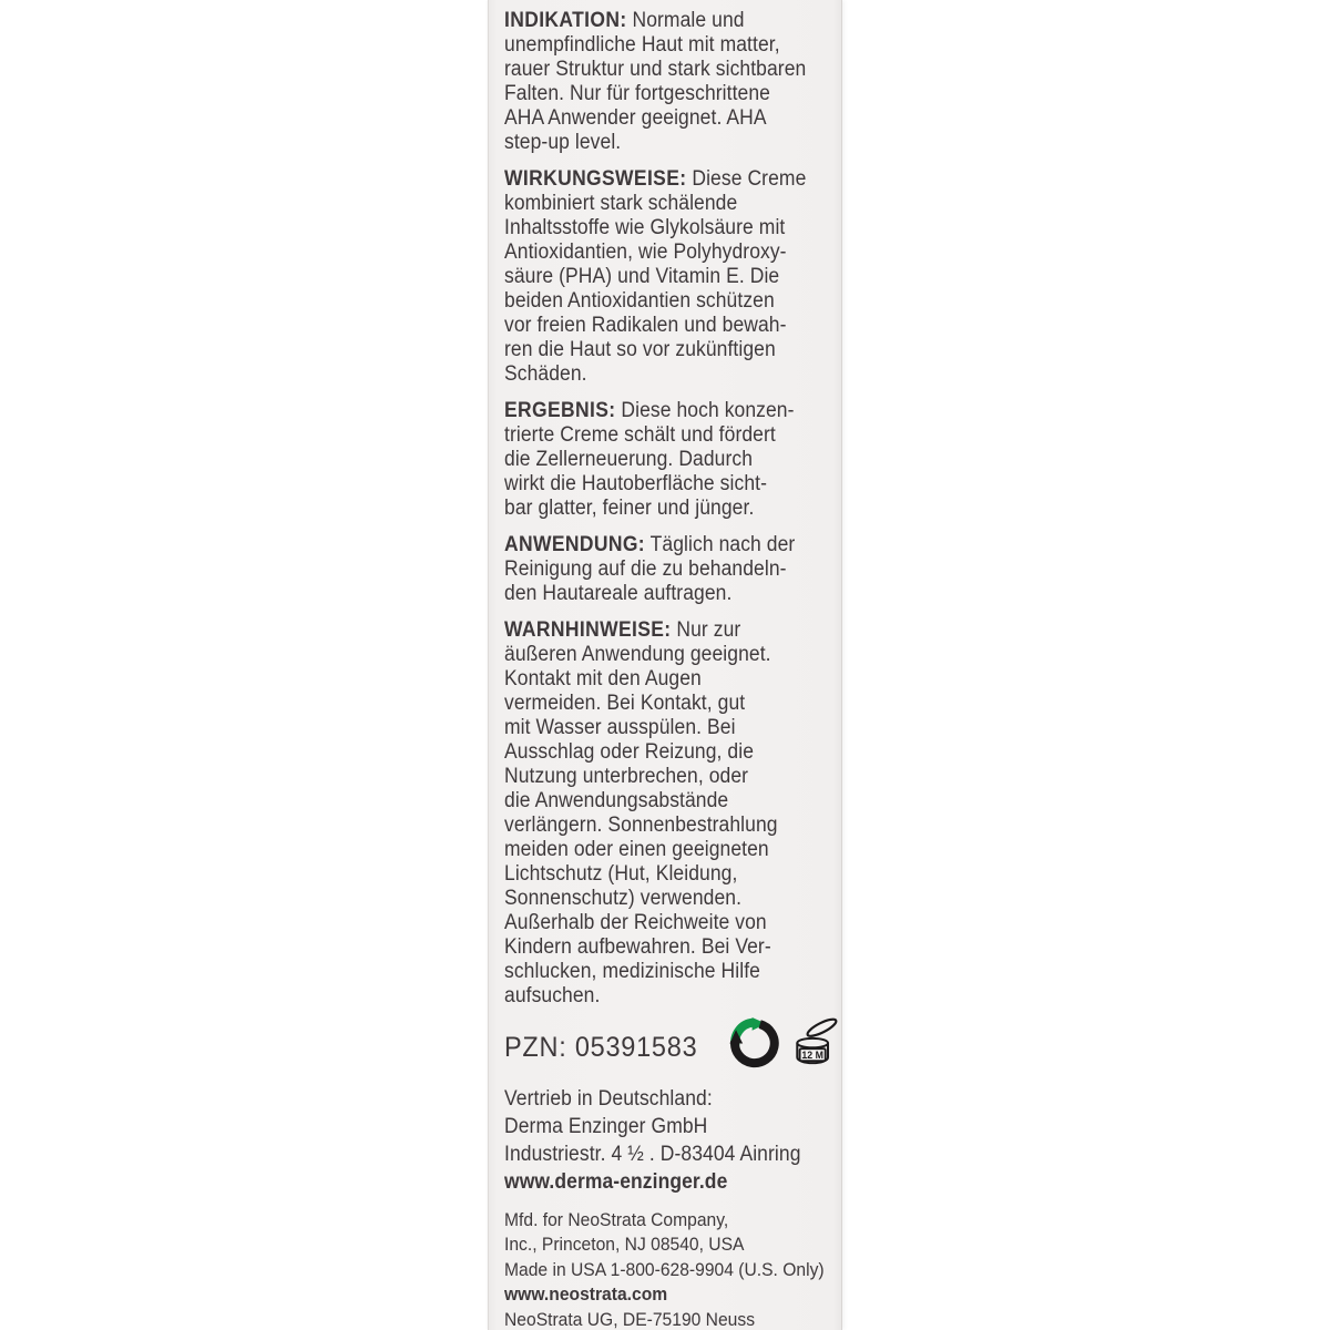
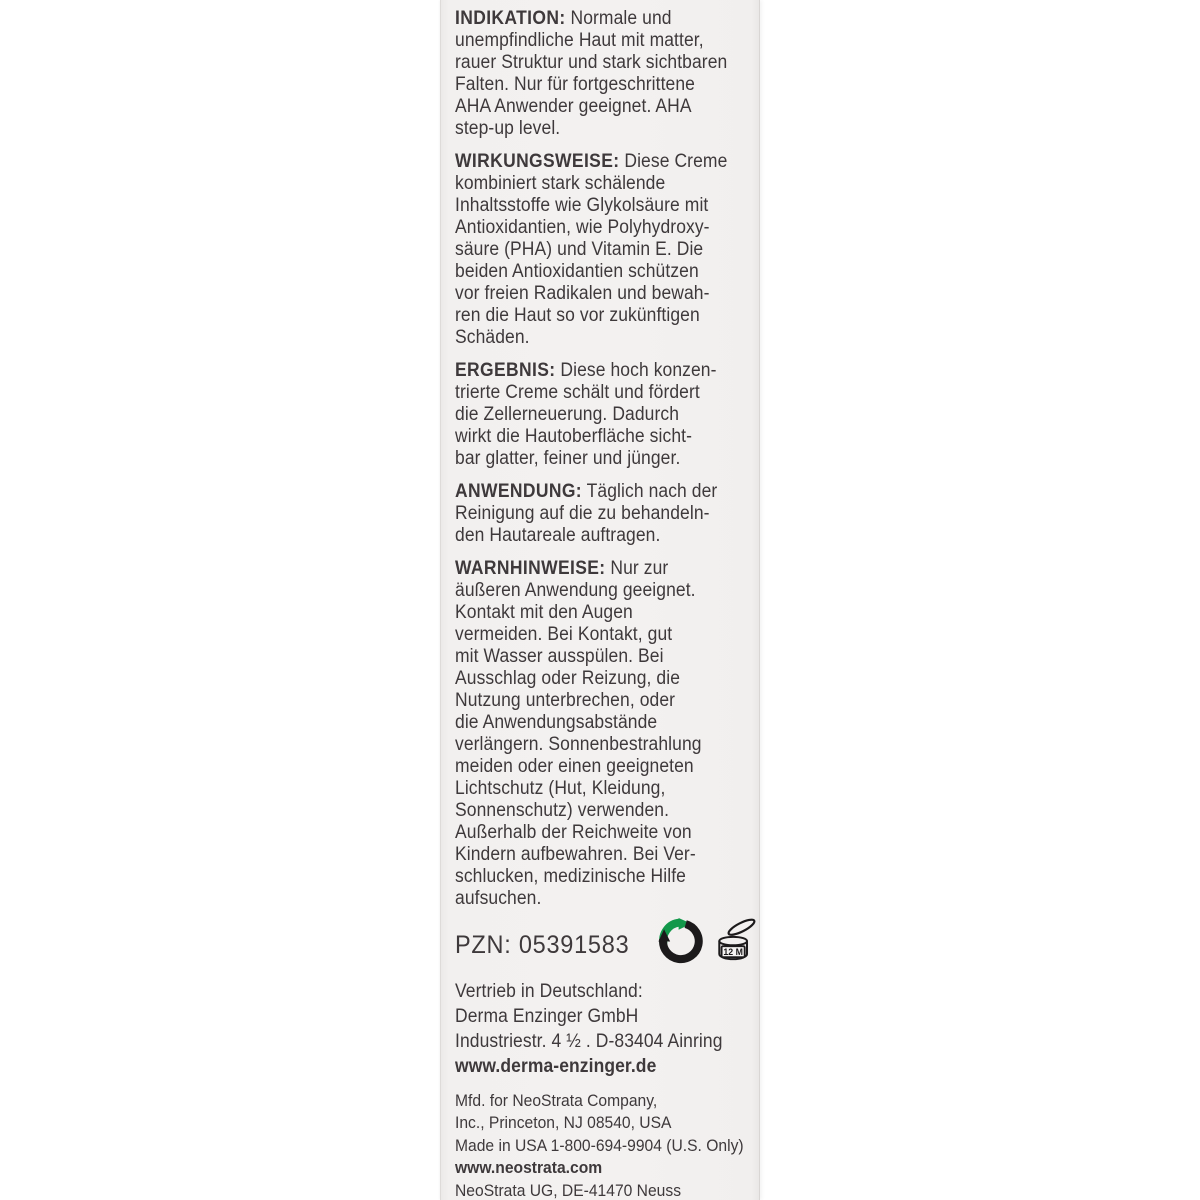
  INDIKATION: Normale und
  unempfindliche Haut mit matter,
  rauer Struktur und stark sichtbaren
  Falten. Nur für fortgeschrittene
  AHA Anwender geeignet. AHA
  step-up level.
  WIRKUNGSWEISE: Diese Creme
  kombiniert stark schälende
  Inhaltsstoffe wie Glykolsäure mit
  Antioxidantien, wie Polyhydroxy-
  säure (PHA) und Vitamin E. Die
  beiden Antioxidantien schützen
  vor freien Radikalen und bewah-
  ren die Haut so vor zukünftigen
  Schäden.
  ERGEBNIS: Diese hoch konzen-
  trierte Creme schält und fördert
  die Zellerneuerung. Dadurch
  wirkt die Hautoberfläche sicht-
  bar glatter, feiner und jünger.
  ANWENDUNG: Täglich nach der
  Reinigung auf die zu behandeln-
  den Hautareale auftragen.
  WARNHINWEISE: Nur zur
  äußeren Anwendung geeignet.
  Kontakt mit den Augen
  vermeiden. Bei Kontakt, gut
  mit Wasser ausspülen. Bei
  Ausschlag oder Reizung, die
  Nutzung unterbrechen, oder
  die Anwendungsabstände
  verlängern. Sonnenbestrahlung
  meiden oder einen geeigneten
  Lichtschutz (Hut, Kleidung,
  Sonnenschutz) verwenden.
  Außerhalb der Reichweite von
  Kindern aufbewahren. Bei Ver-
  schlucken, medizinische Hilfe
  aufsuchen.
  PZN: 05391583
  12 M
  Vertrieb in Deutschland:
  Derma Enzinger GmbH
  Industriestr. 4 ½ . D-83404 Ainring
  www.derma-enzinger.de
  Mfd. for NeoStrata Company,
  Inc., Princeton, NJ 08540, USA
- Made in USA 1-800-628-9904 (U.S. Only)
+ Made in USA 1-800-694-9904 (U.S. Only)
  www.neostrata.com
- NeoStrata UG, DE-75190 Neuss
+ NeoStrata UG, DE-41470 Neuss
